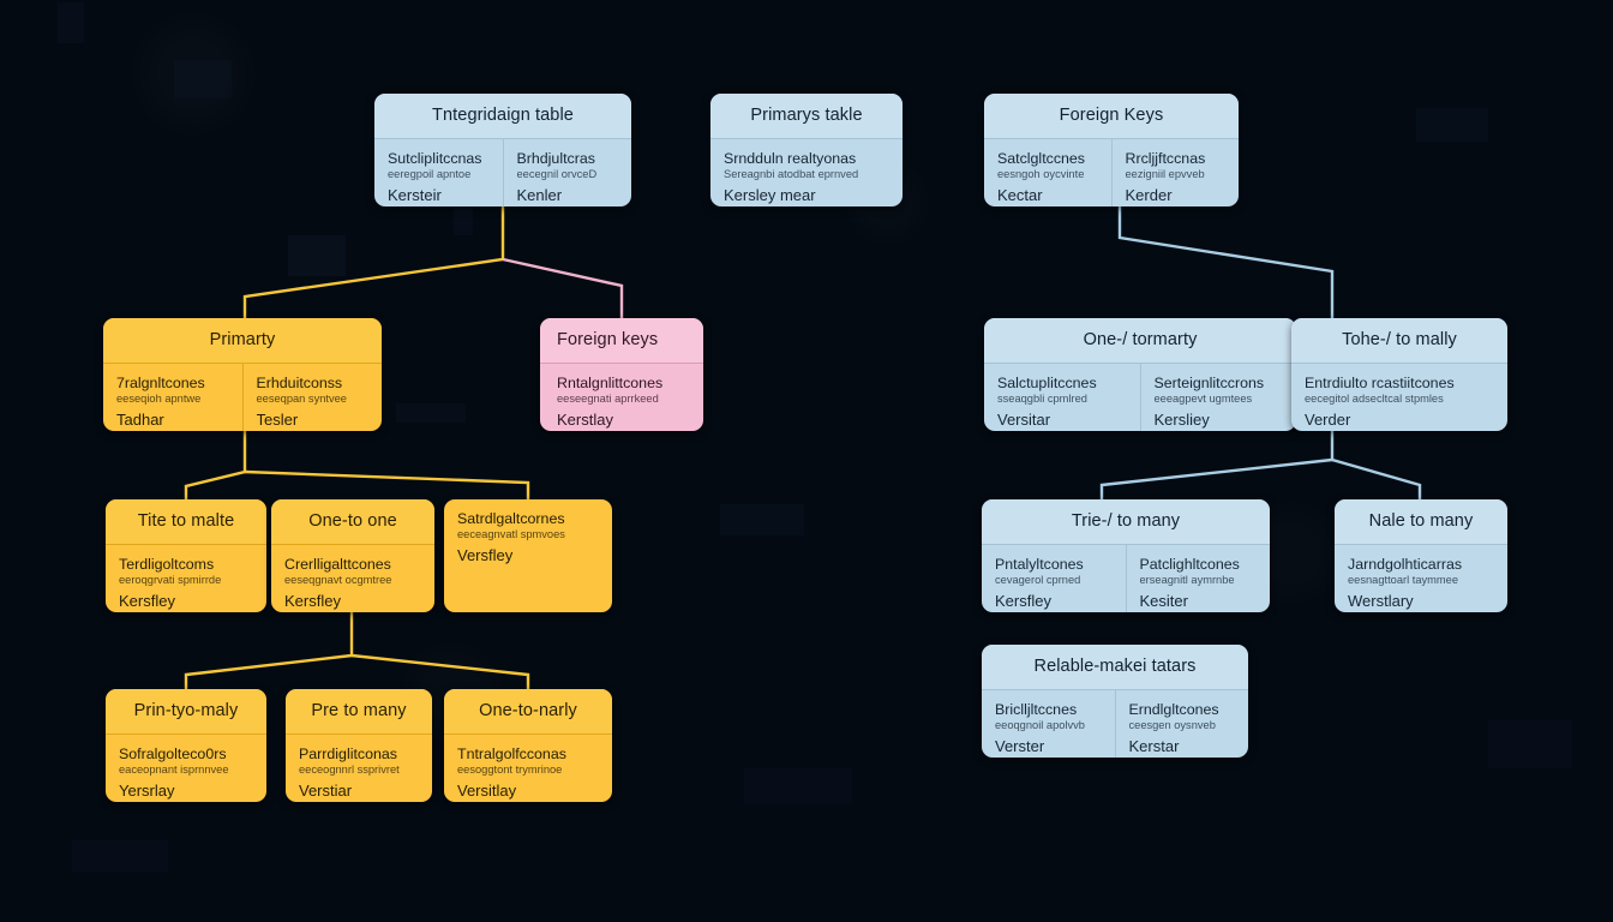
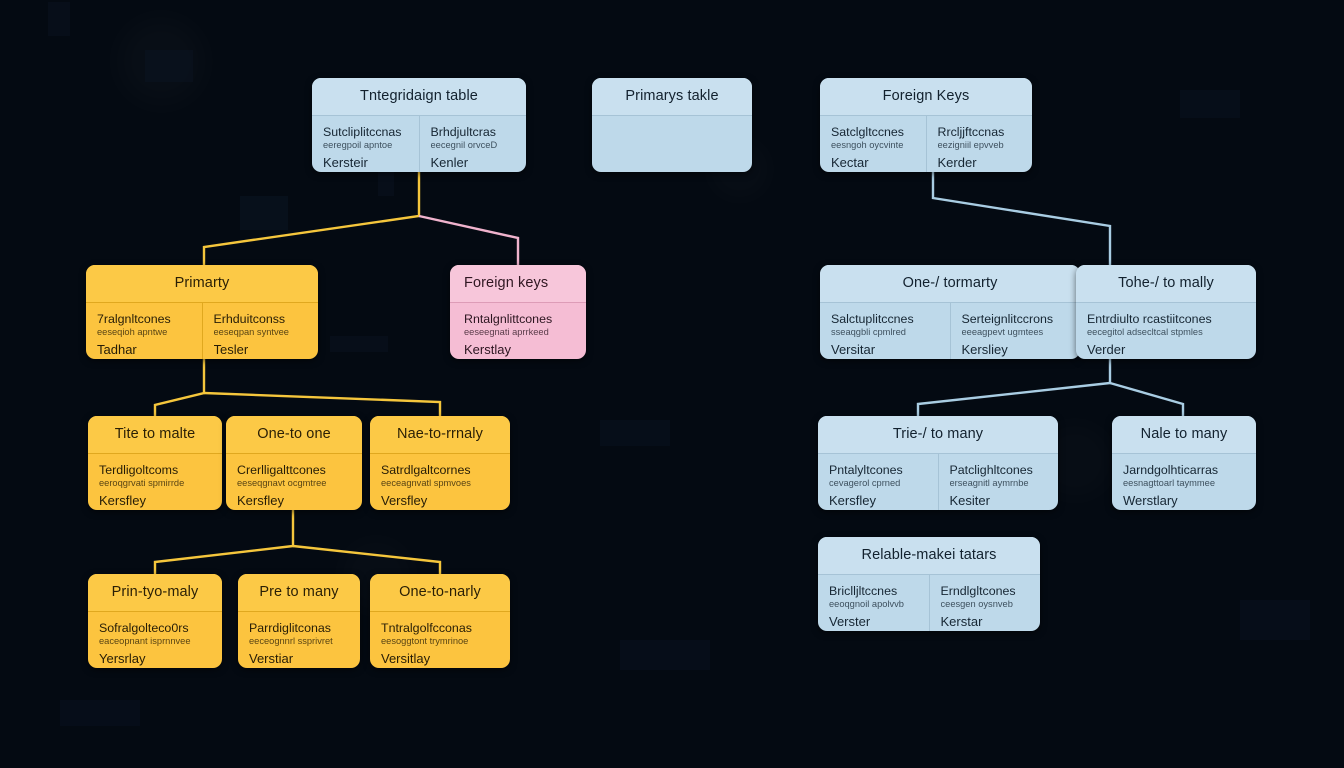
  Tntegridaign table
  Sutcliplitccnas
  eeregpoil apntoe
  Kersteir
  Brhdjultcras
  eecegnil orvceD
  Kenler
  Primarys takle
- Srndduln realtyonas
- Sereagnbi atodbat eprnved
- Kersley mear
  Foreign Keys
  Satclgltccnes
  eesngoh oycvinte
  Kectar
  Rrcljjftccnas
  eezigniil epvveb
  Kerder
  Primarty
  7ralgnltcones
  eeseqioh apntwe
  Tadhar
  Erhduitconss
  eeseqpan syntvee
  Tesler
  Foreign keys
  Rntalgnlittcones
  eeseegnati aprrkeed
  Kerstlay
  One-/ tormarty
  Salctuplitccnes
  sseaqgbli cpmlred
  Versitar
  Serteignlitccrons
  eeeagpevt ugmtees
  Kersliey
  Tohe-/ to mally
  Entrdiulto rcastiitcones
  eecegitol adsecltcal stpmles
  Verder
  Tite to malte
  Terdligoltcoms
  eeroqgrvati spmirrde
  Kersfley
  One-to one
  Crerlligalttcones
  eeseqgnavt ocgmtree
  Kersfley
+ Nae-to-rrnaly
  Satrdlgaltcornes
  eeceagnvatl spmvoes
  Versfley
  Trie-/ to many
  Pntalyltcones
  cevagerol cprned
  Kersfley
  Patclighltcones
  erseagnitl aymrnbe
  Kesiter
  Nale to many
  Jarndgolhticarras
  eesnagttoarl taymmee
  Werstlary
  Prin-tyo-maly
  Sofralgolteco0rs
  eaceopnant isprnnvee
  Yersrlay
  Pre to many
  Parrdiglitconas
  eeceognnrl ssprivret
  Verstiar
  One-to-narly
  Tntralgolfcconas
  eesoggtont trymrinoe
  Versitlay
  Relable-makei tatars
  Briclljltccnes
  eeoqgnoil apolvvb
  Verster
  Erndlgltcones
  ceesgen oysnveb
  Kerstar
